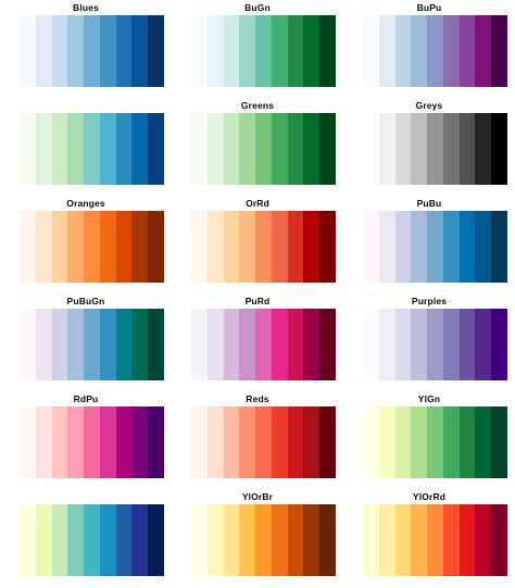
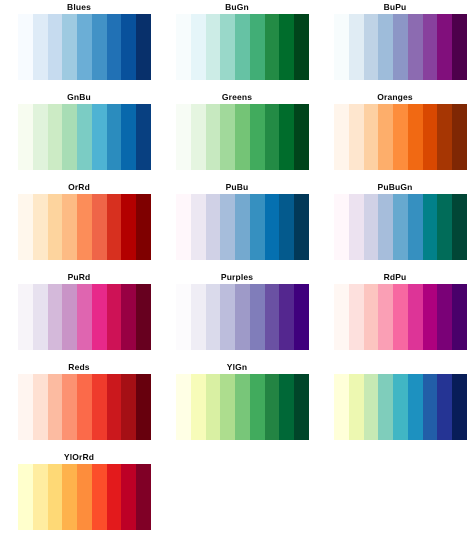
  Blues
  BuGn
  BuPu
+ GnBu
  Greens
- Greys
  Oranges
  OrRd
  PuBu
  PuBuGn
  PuRd
  Purples
  RdPu
  Reds
  YlGn
- YlOrBr
  YlOrRd
